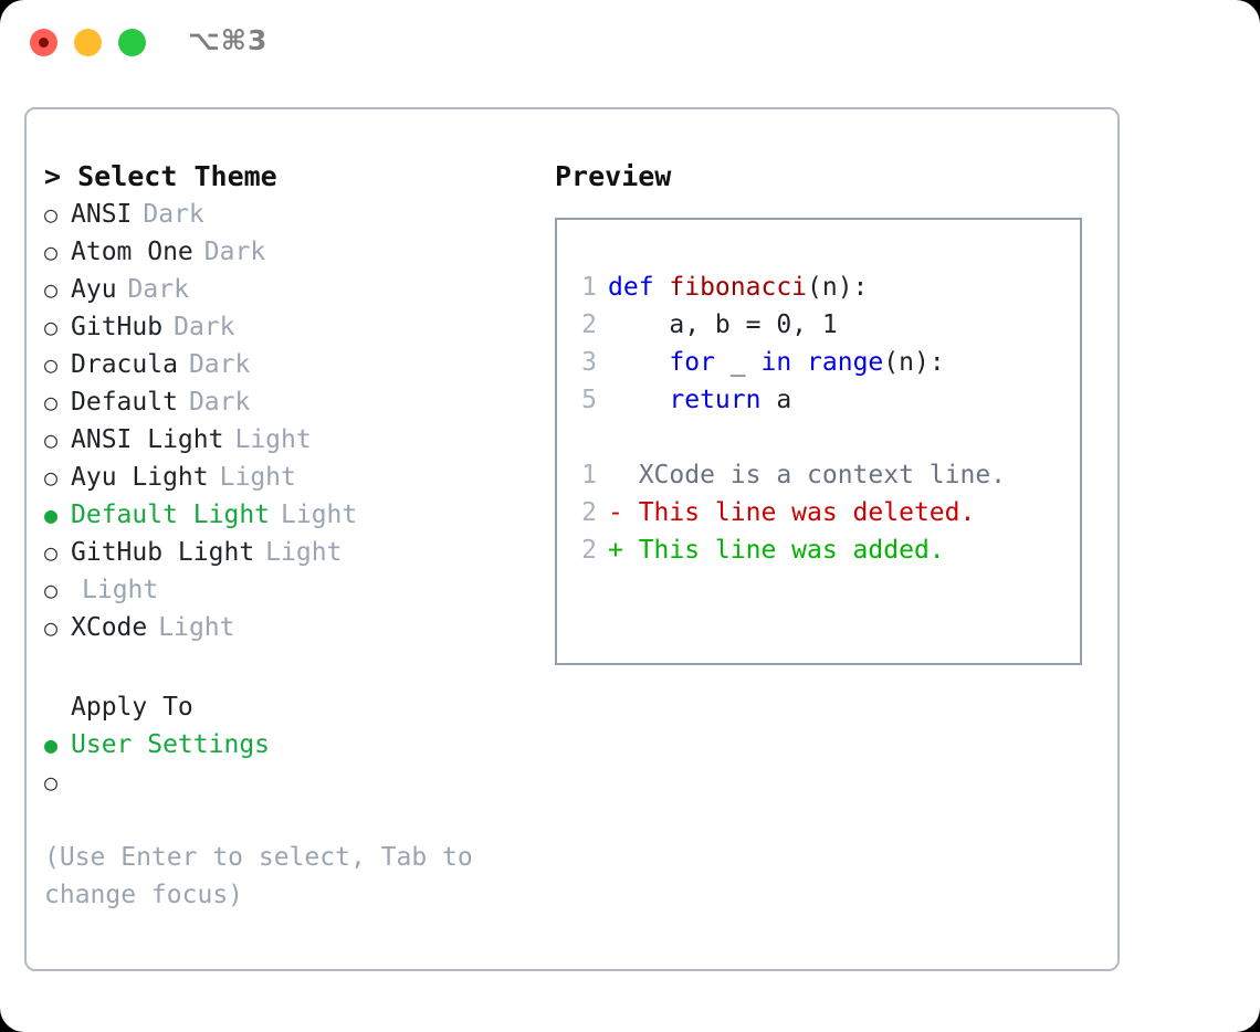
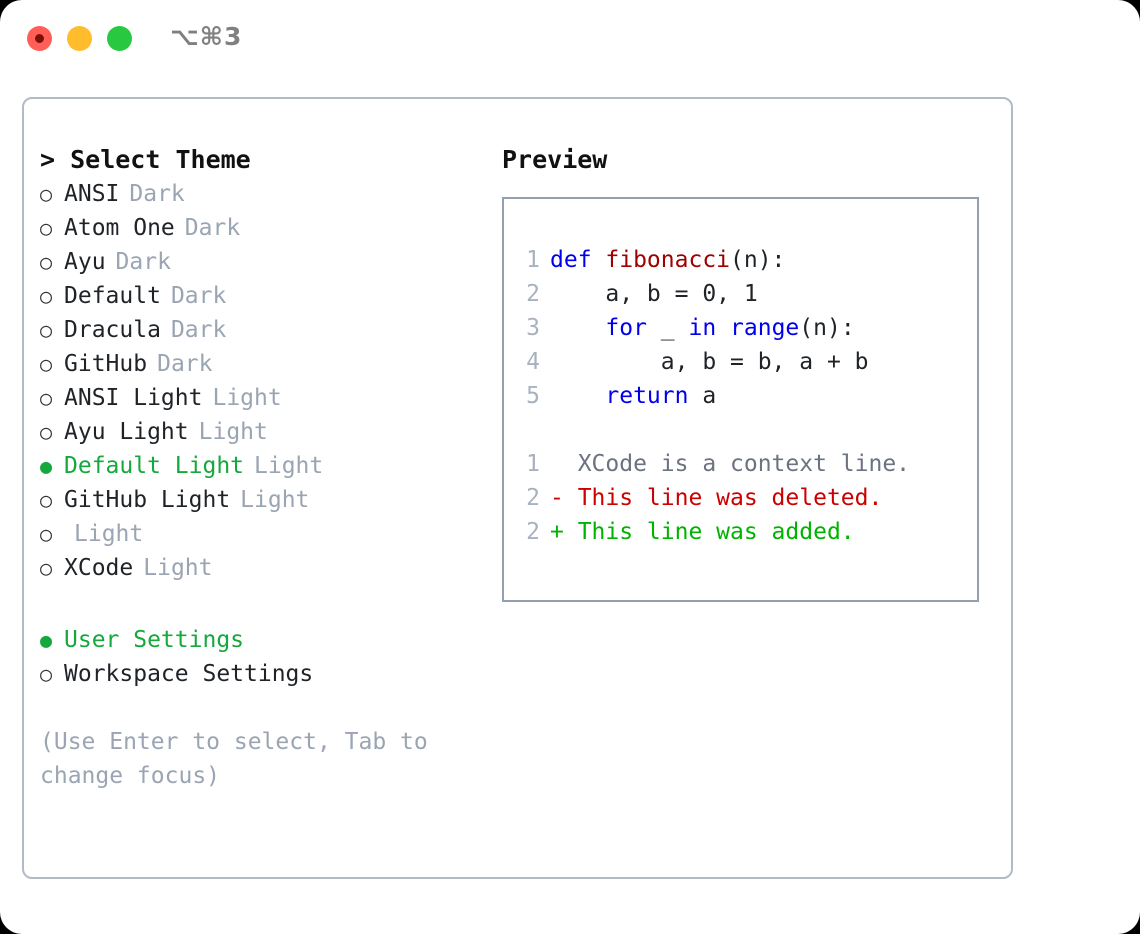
  ⌥⌘3
  > Select Theme
  ○
  ANSI
  Dark
  ○
  Atom One
  Dark
  ○
  Ayu
  Dark
  ○
- GitHub
+ Default
  Dark
  ○
  Dracula
  Dark
  ○
- Default
+ GitHub
  Dark
  ○
  ANSI Light
  Light
  ○
  Ayu Light
  Light
  ●
  Default Light
  Light
  ○
  GitHub Light
  Light
  ○
  Light
  ○
  XCode
  Light
- Apply To
  ●
  User Settings
  ○
+ Workspace Settings
  (Use Enter to select, Tab to change focus)
  Preview
  1
  def fibonacci(n):
  2
  a, b = 0, 1
  3
  for _ in range(n):
+ 4
+ a, b = b, a + b
  5
  return a
  1
  XCode is a context line.
  2
  - This line was deleted.
  2
  + This line was added.
